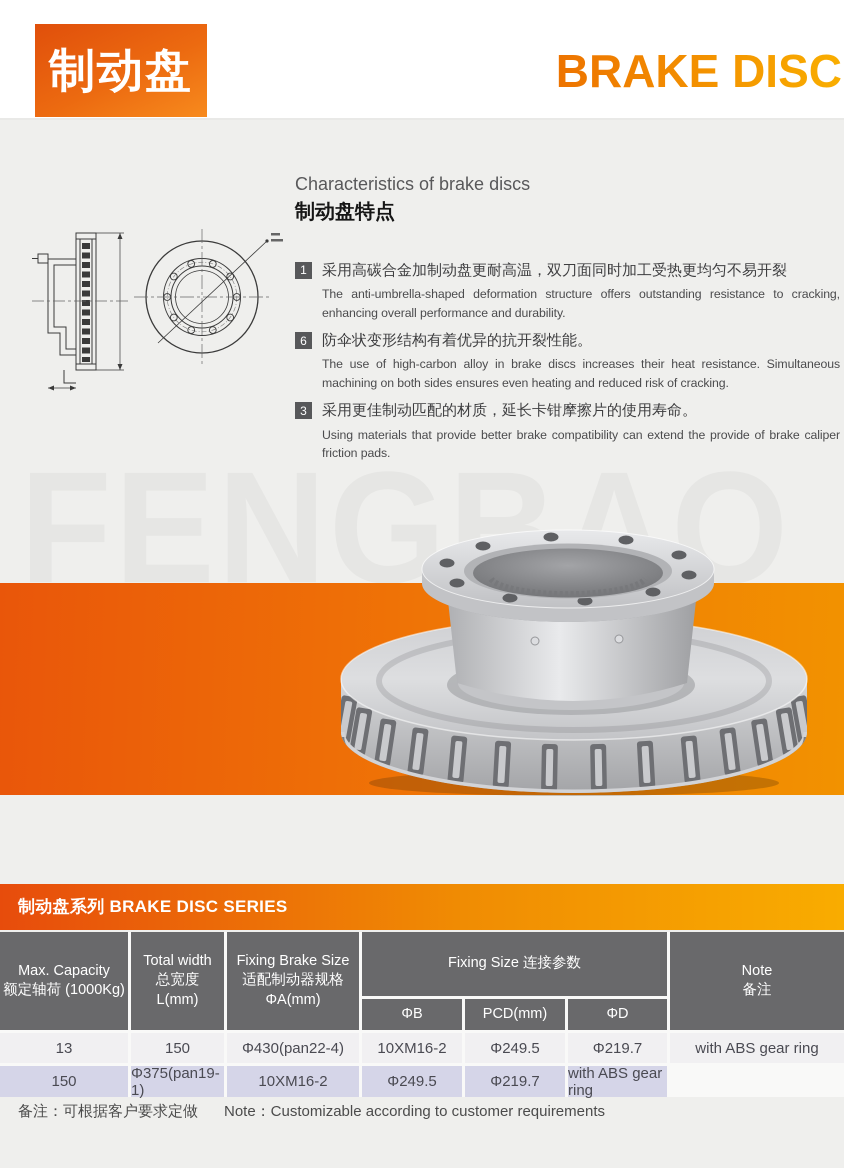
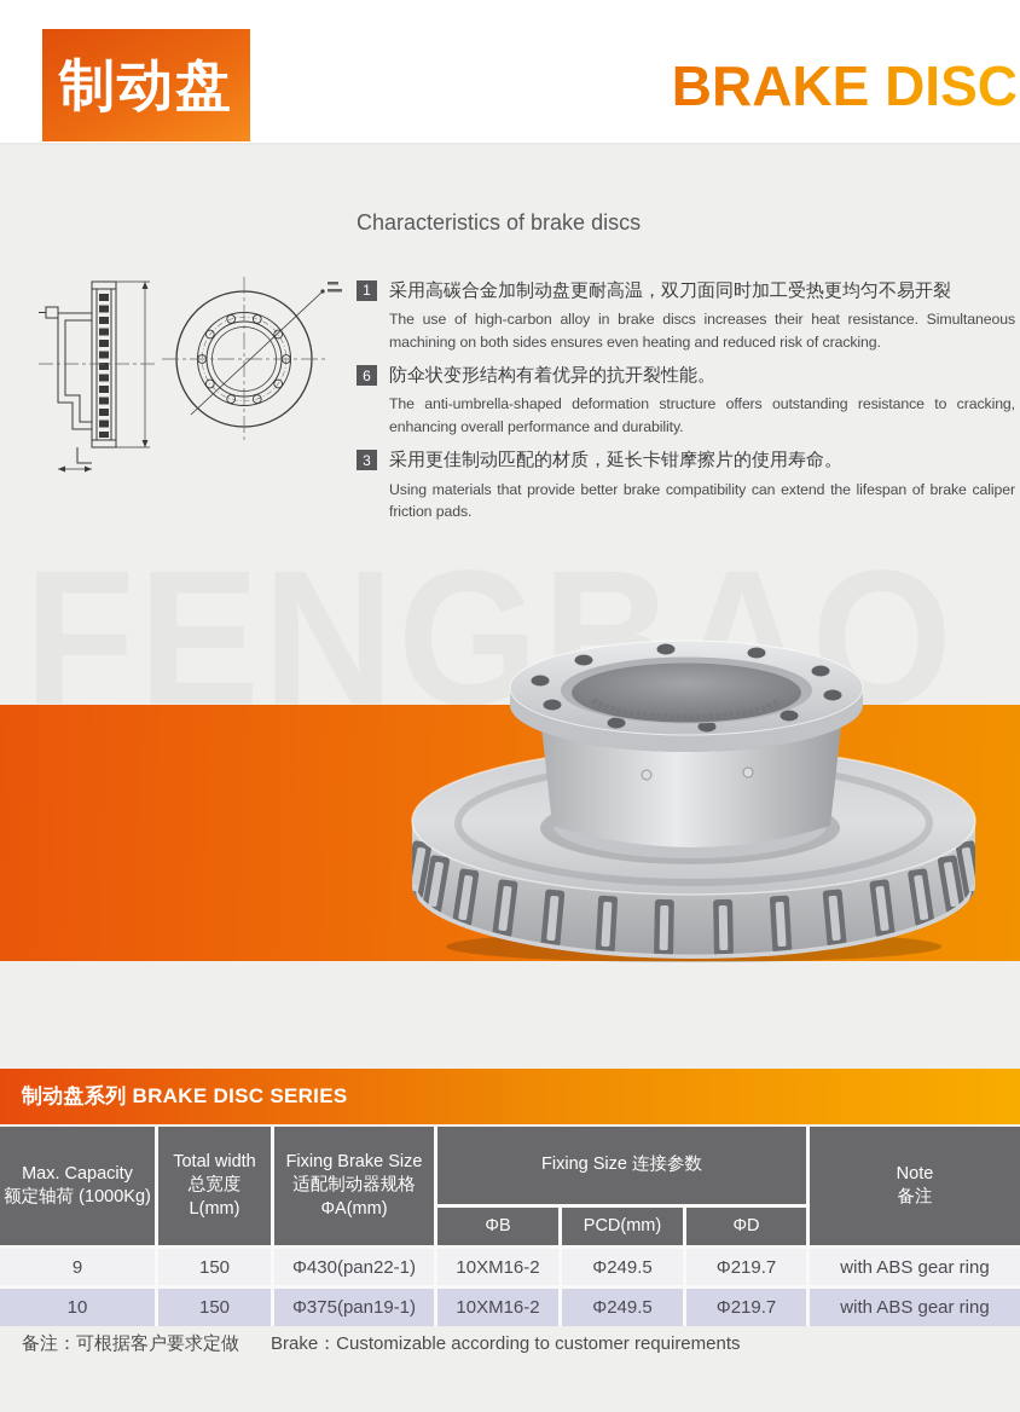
  制动盘
  BRAKE DISC
  FENGBAO
  Characteristics of brake discs
- 制动盘特点
  1
  采用高碳合金加制动盘更耐高温，双刀面同时加工受热更均匀不易开裂
- The anti-umbrella-shaped deformation structure offers outstanding resistance to cracking, enhancing overall performance and durability.
+ The use of high-carbon alloy in brake discs increases their heat resistance. Simultaneous machining on both sides ensures even heating and reduced risk of cracking.
  6
  防伞状变形结构有着优异的抗开裂性能。
- The use of high-carbon alloy in brake discs increases their heat resistance. Simultaneous machining on both sides ensures even heating and reduced risk of cracking.
+ The anti-umbrella-shaped deformation structure offers outstanding resistance to cracking, enhancing overall performance and durability.
  3
  采用更佳制动匹配的材质，延长卡钳摩擦片的使用寿命。
- Using materials that provide better brake compatibility can extend the provide of brake caliper friction pads.
+ Using materials that provide better brake compatibility can extend the lifespan of brake caliper friction pads.
  制动盘系列 BRAKE DISC SERIES
  Max. Capacity
  额定轴荷 (1000Kg)
  Total width
  总宽度
  L(mm)
  Fixing Brake Size
  适配制动器规格
  ΦA(mm)
  Fixing Size 连接参数
  Note
  备注
  ΦB
  PCD(mm)
  ΦD
- 13
+ 9
  150
- Φ430(pan22-4)
+ Φ430(pan22-1)
  10XM16-2
  Φ249.5
  Φ219.7
  with ABS gear ring
+ 10
  150
  Φ375(pan19-1)
  10XM16-2
  Φ249.5
  Φ219.7
  with ABS gear ring
  备注：可根据客户要求定做
- Note：Customizable according to customer requirements
+ Brake：Customizable according to customer requirements
